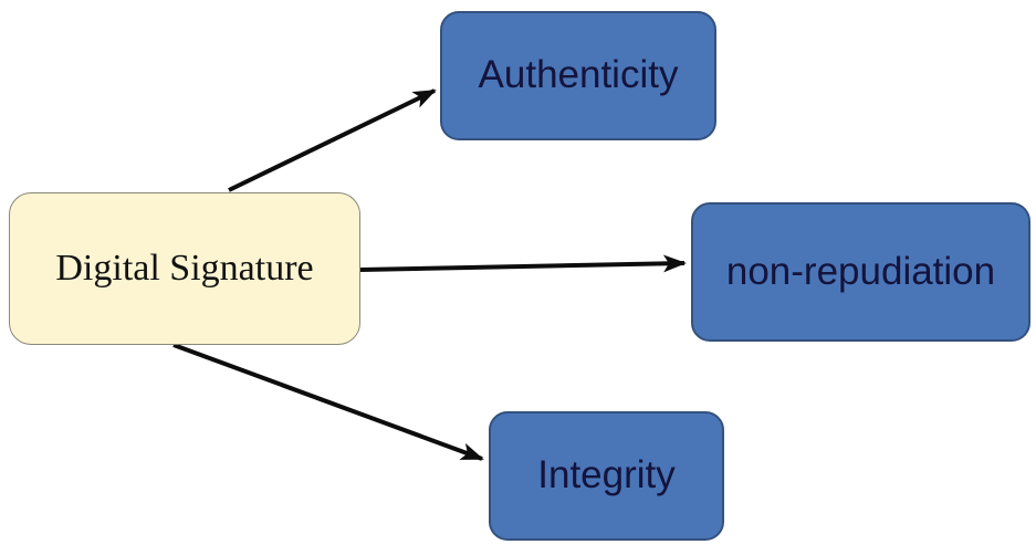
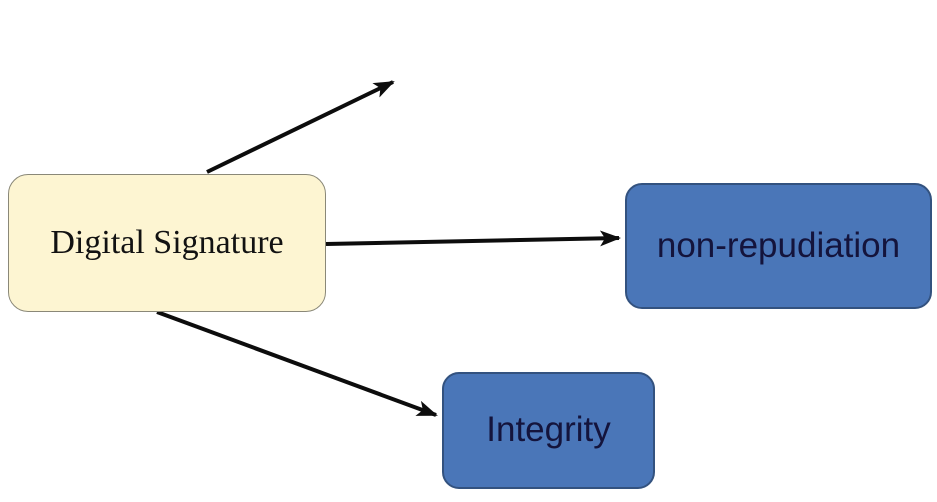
  Digital Signature
- Authenticity
  non-repudiation
  Integrity
